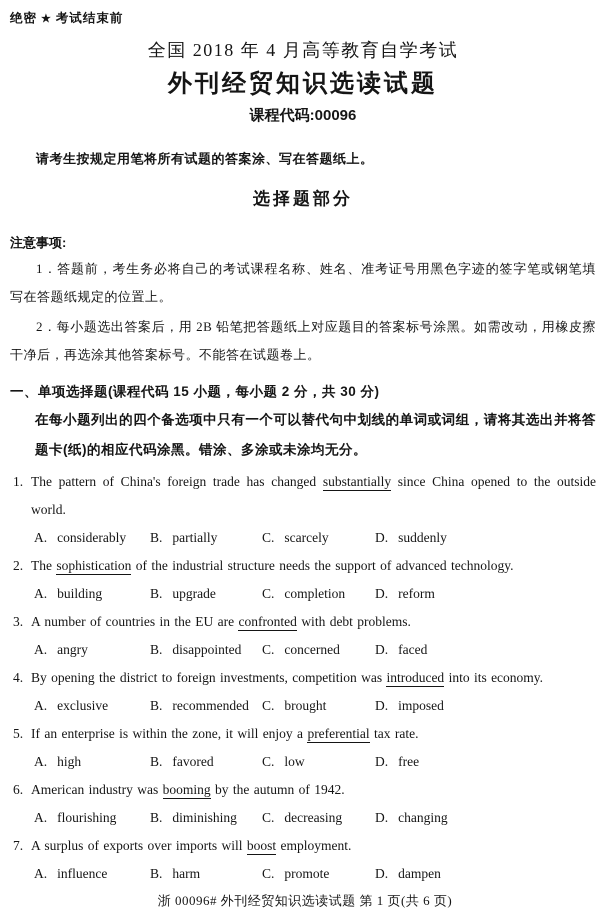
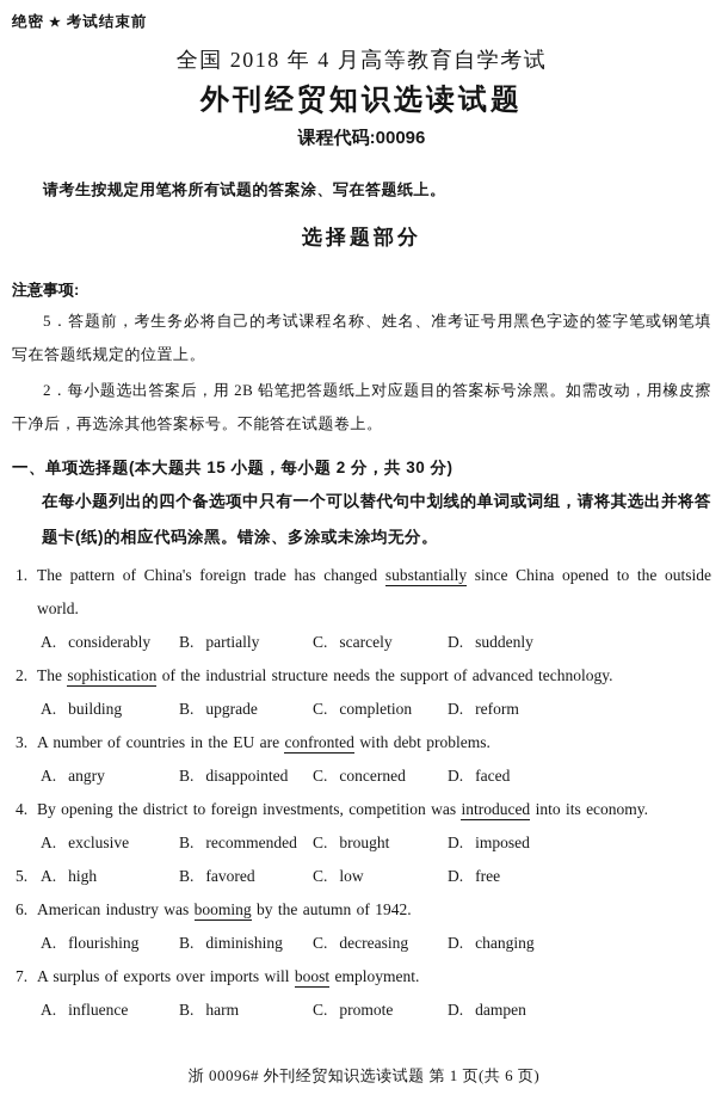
  绝密 ★ 考试结束前
  全国 2018 年 4 月高等教育自学考试
  外刊经贸知识选读试题
  课程代码:00096
  请考生按规定用笔将所有试题的答案涂、写在答题纸上。
  选择题部分
  注意事项:
- 1．答题前，考生务必将自己的考试课程名称、姓名、准考证号用黑色字迹的签字笔或钢笔填写在答题纸规定的位置上。
+ 5．答题前，考生务必将自己的考试课程名称、姓名、准考证号用黑色字迹的签字笔或钢笔填写在答题纸规定的位置上。
  2．每小题选出答案后，用 2B 铅笔把答题纸上对应题目的答案标号涂黑。如需改动，用橡皮擦干净后，再选涂其他答案标号。不能答在试题卷上。
- 一、单项选择题(课程代码 15 小题，每小题 2 分，共 30 分)
+ 一、单项选择题(本大题共 15 小题，每小题 2 分，共 30 分)
  在每小题列出的四个备选项中只有一个可以替代句中划线的单词或词组，请将其选出并将答题卡(纸)的相应代码涂黑。错涂、多涂或未涂均无分。
  1.
  The pattern of China's foreign trade has changed substantially since China opened to the outside world.
  A.
  considerably
  B.
  partially
  C.
  scarcely
  D.
  suddenly
  2.
  The sophistication of the industrial structure needs the support of advanced technology.
  A.
  building
  B.
  upgrade
  C.
  completion
  D.
  reform
  3.
  A number of countries in the EU are confronted with debt problems.
  A.
  angry
  B.
  disappointed
  C.
  concerned
  D.
  faced
  4.
  By opening the district to foreign investments, competition was introduced into its economy.
  A.
  exclusive
  B.
  recommended
  C.
  brought
  D.
  imposed
  5.
- If an enterprise is within the zone, it will enjoy a preferential tax rate.
  A.
  high
  B.
  favored
  C.
  low
  D.
  free
  6.
  American industry was booming by the autumn of 1942.
  A.
  flourishing
  B.
  diminishing
  C.
  decreasing
  D.
  changing
  7.
  A surplus of exports over imports will boost employment.
  A.
  influence
  B.
  harm
  C.
  promote
  D.
  dampen
  浙 00096# 外刊经贸知识选读试题 第 1 页(共 6 页)
